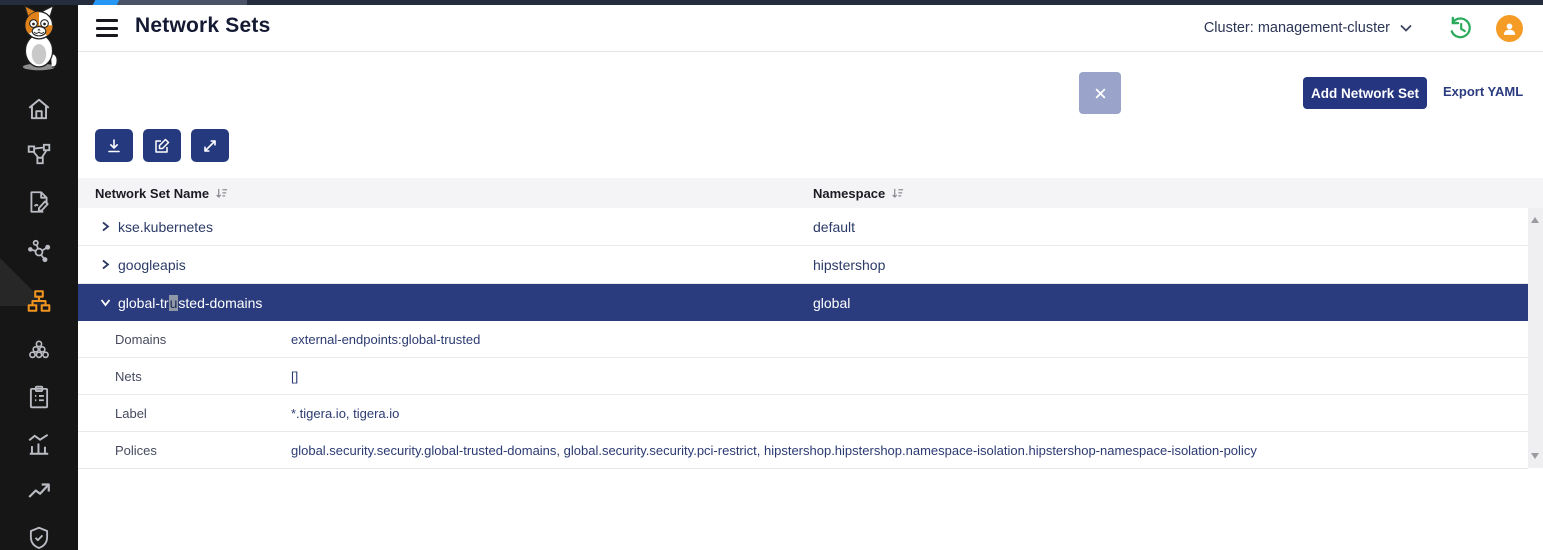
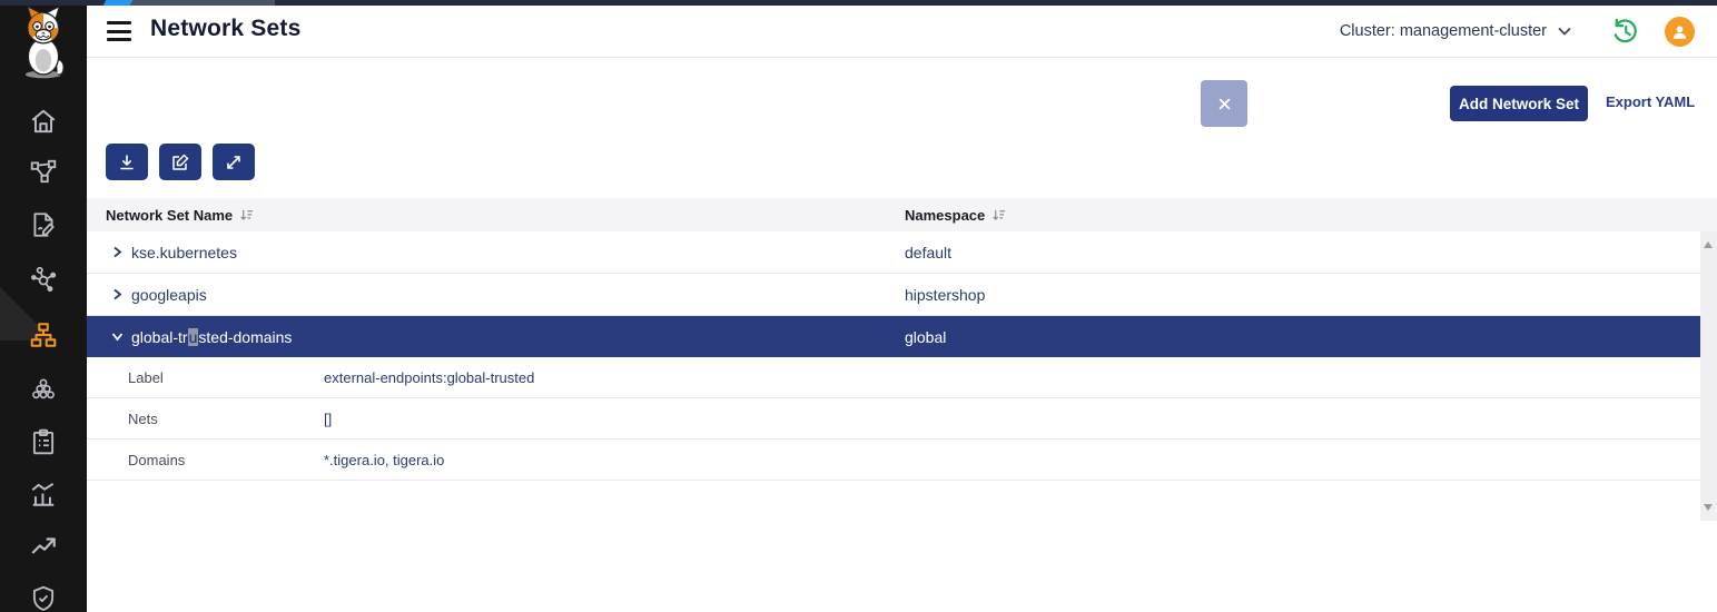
  Network Sets
  Cluster: management-cluster
  Add Network Set
  Export YAML
  Network Set Name
  Namespace
  kse.kubernetes
  default
  googleapis
  hipstershop
  global-trusted-domains
  global
- Domains
+ Label
  external-endpoints:global-trusted
  Nets
  []
- Label
+ Domains
  *.tigera.io, tigera.io
- Polices
- global.security.security.global-trusted-domains, global.security.security.pci-restrict, hipstershop.hipstershop.namespace-isolation.hipstershop-namespace-isolation-policy
